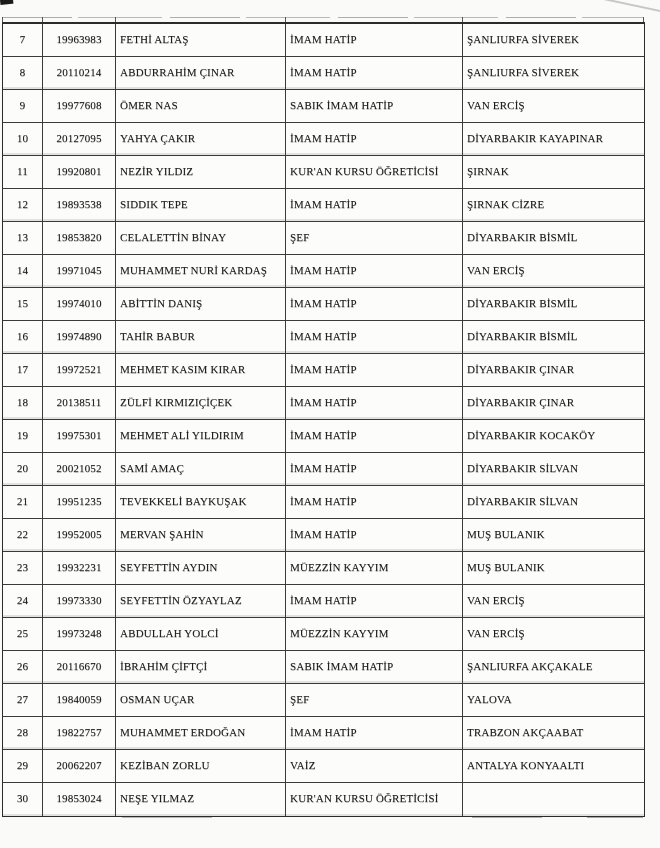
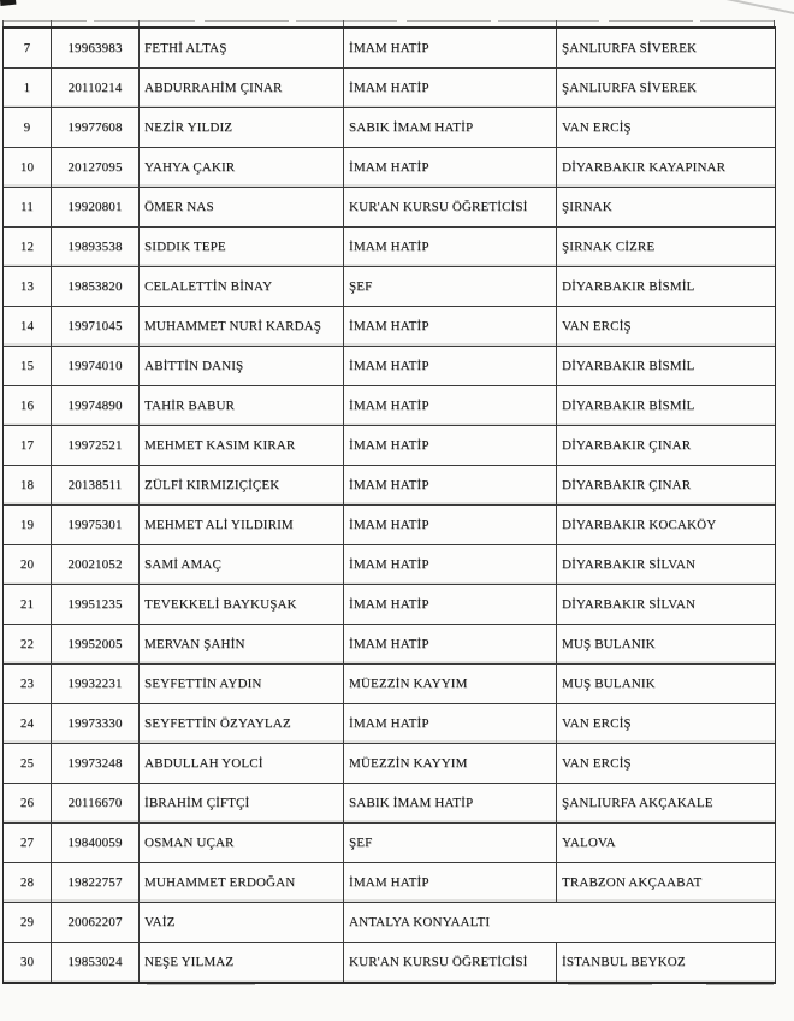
  7
  19963983
  FETHİ ALTAŞ
  İMAM HATİP
  ŞANLIURFA SİVEREK
- 8
+ 1
  20110214
  ABDURRAHİM ÇINAR
  İMAM HATİP
  ŞANLIURFA SİVEREK
  9
  19977608
- ÖMER NAS
+ NEZİR YILDIZ
  SABIK İMAM HATİP
  VAN ERCİŞ
  10
  20127095
  YAHYA ÇAKIR
  İMAM HATİP
  DİYARBAKIR KAYAPINAR
  11
  19920801
- NEZİR YILDIZ
+ ÖMER NAS
  KUR'AN KURSU ÖĞRETİCİSİ
  ŞIRNAK
  12
  19893538
  SIDDIK TEPE
  İMAM HATİP
  ŞIRNAK CİZRE
  13
  19853820
  CELALETTİN BİNAY
  ŞEF
  DİYARBAKIR BİSMİL
  14
  19971045
  MUHAMMET NURİ KARDAŞ
  İMAM HATİP
  VAN ERCİŞ
  15
  19974010
  ABİTTİN DANIŞ
  İMAM HATİP
  DİYARBAKIR BİSMİL
  16
  19974890
  TAHİR BABUR
  İMAM HATİP
  DİYARBAKIR BİSMİL
  17
  19972521
  MEHMET KASIM KIRAR
  İMAM HATİP
  DİYARBAKIR ÇINAR
  18
  20138511
  ZÜLFİ KIRMIZIÇİÇEK
  İMAM HATİP
  DİYARBAKIR ÇINAR
  19
  19975301
  MEHMET ALİ YILDIRIM
  İMAM HATİP
  DİYARBAKIR KOCAKÖY
  20
  20021052
  SAMİ AMAÇ
  İMAM HATİP
  DİYARBAKIR SİLVAN
  21
  19951235
  TEVEKKELİ BAYKUŞAK
  İMAM HATİP
  DİYARBAKIR SİLVAN
  22
  19952005
  MERVAN ŞAHİN
  İMAM HATİP
  MUŞ BULANIK
  23
  19932231
  SEYFETTİN AYDIN
  MÜEZZİN KAYYIM
  MUŞ BULANIK
  24
  19973330
  SEYFETTİN ÖZYAYLAZ
  İMAM HATİP
  VAN ERCİŞ
  25
  19973248
  ABDULLAH YOLCİ
  MÜEZZİN KAYYIM
  VAN ERCİŞ
  26
  20116670
  İBRAHİM ÇİFTÇİ
  SABIK İMAM HATİP
  ŞANLIURFA AKÇAKALE
  27
  19840059
  OSMAN UÇAR
  ŞEF
  YALOVA
  28
  19822757
  MUHAMMET ERDOĞAN
  İMAM HATİP
  TRABZON AKÇAABAT
  29
  20062207
- KEZİBAN ZORLU
  VAİZ
  ANTALYA KONYAALTI
  30
  19853024
  NEŞE YILMAZ
  KUR'AN KURSU ÖĞRETİCİSİ
+ İSTANBUL BEYKOZ
